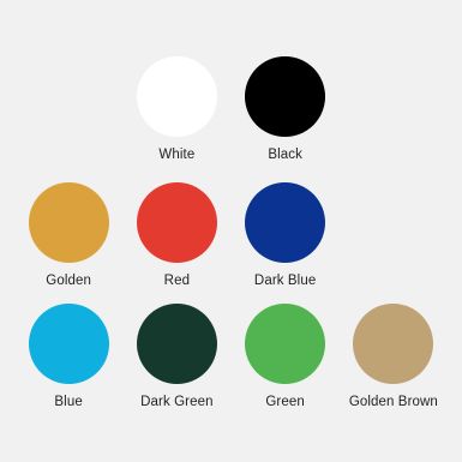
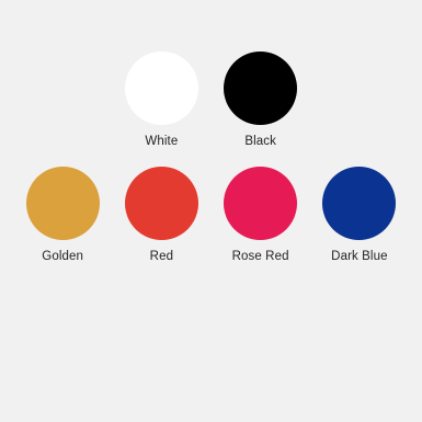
  White
  Black
  Golden
  Red
+ Rose Red
  Dark Blue
- Blue
- Dark Green
- Green
- Golden Brown
